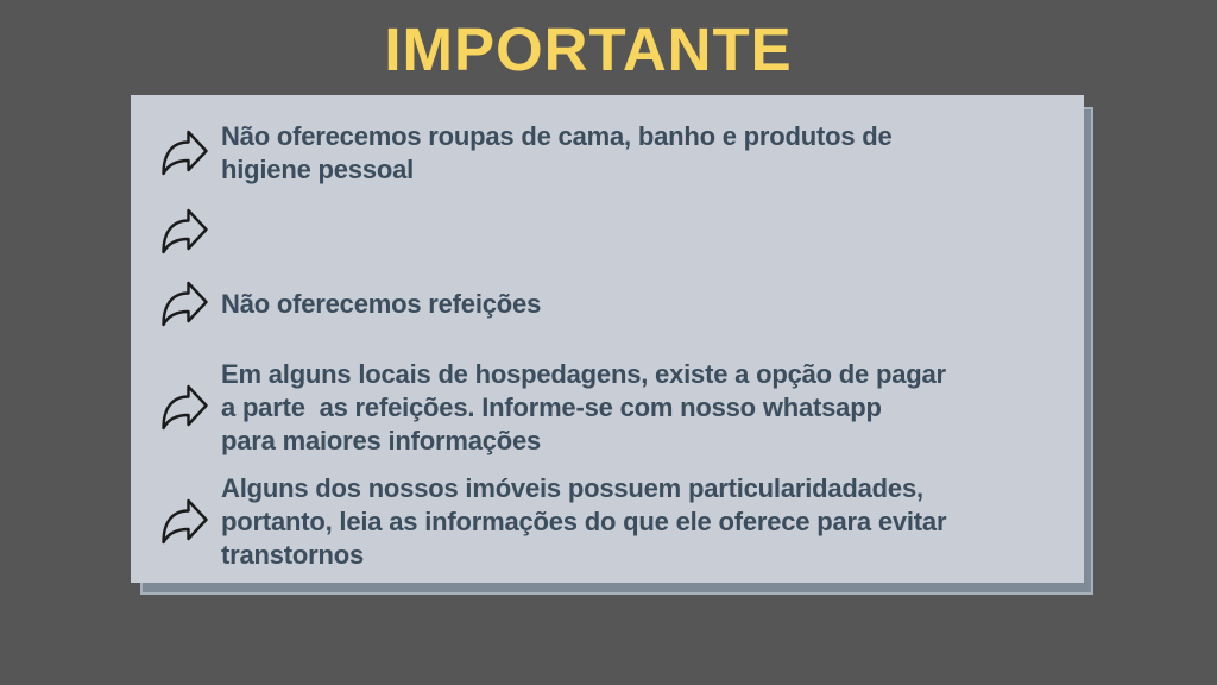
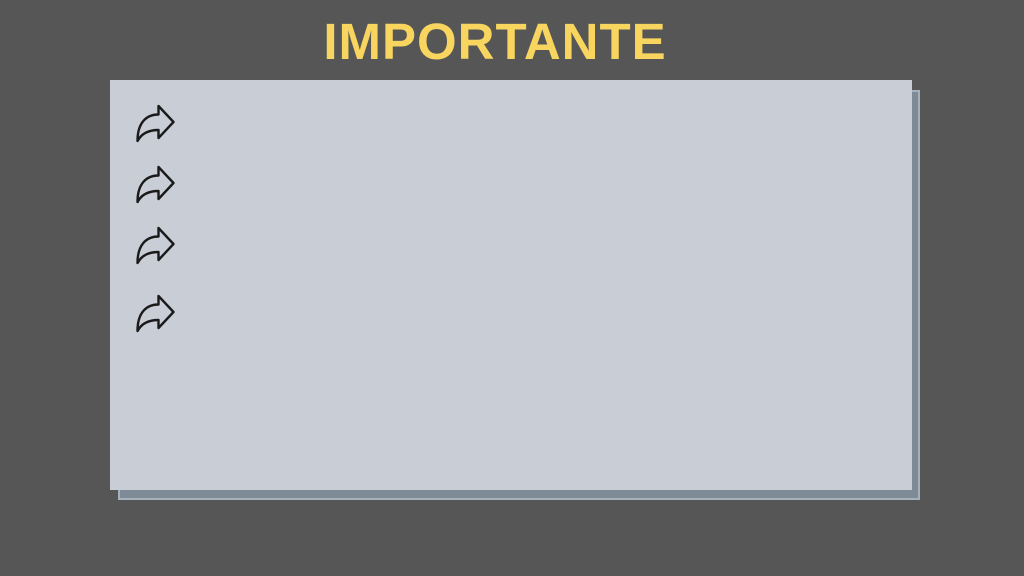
  IMPORTANTE
- Não oferecemos roupas de cama, banho e produtos de
- higiene pessoal
- Não oferecemos refeições
- Em alguns locais de hospedagens, existe a opção de pagar
- a parte as refeições. Informe-se com nosso whatsapp
- para maiores informações
- Alguns dos nossos imóveis possuem particularidadades,
- portanto, leia as informações do que ele oferece para evitar
- transtornos
